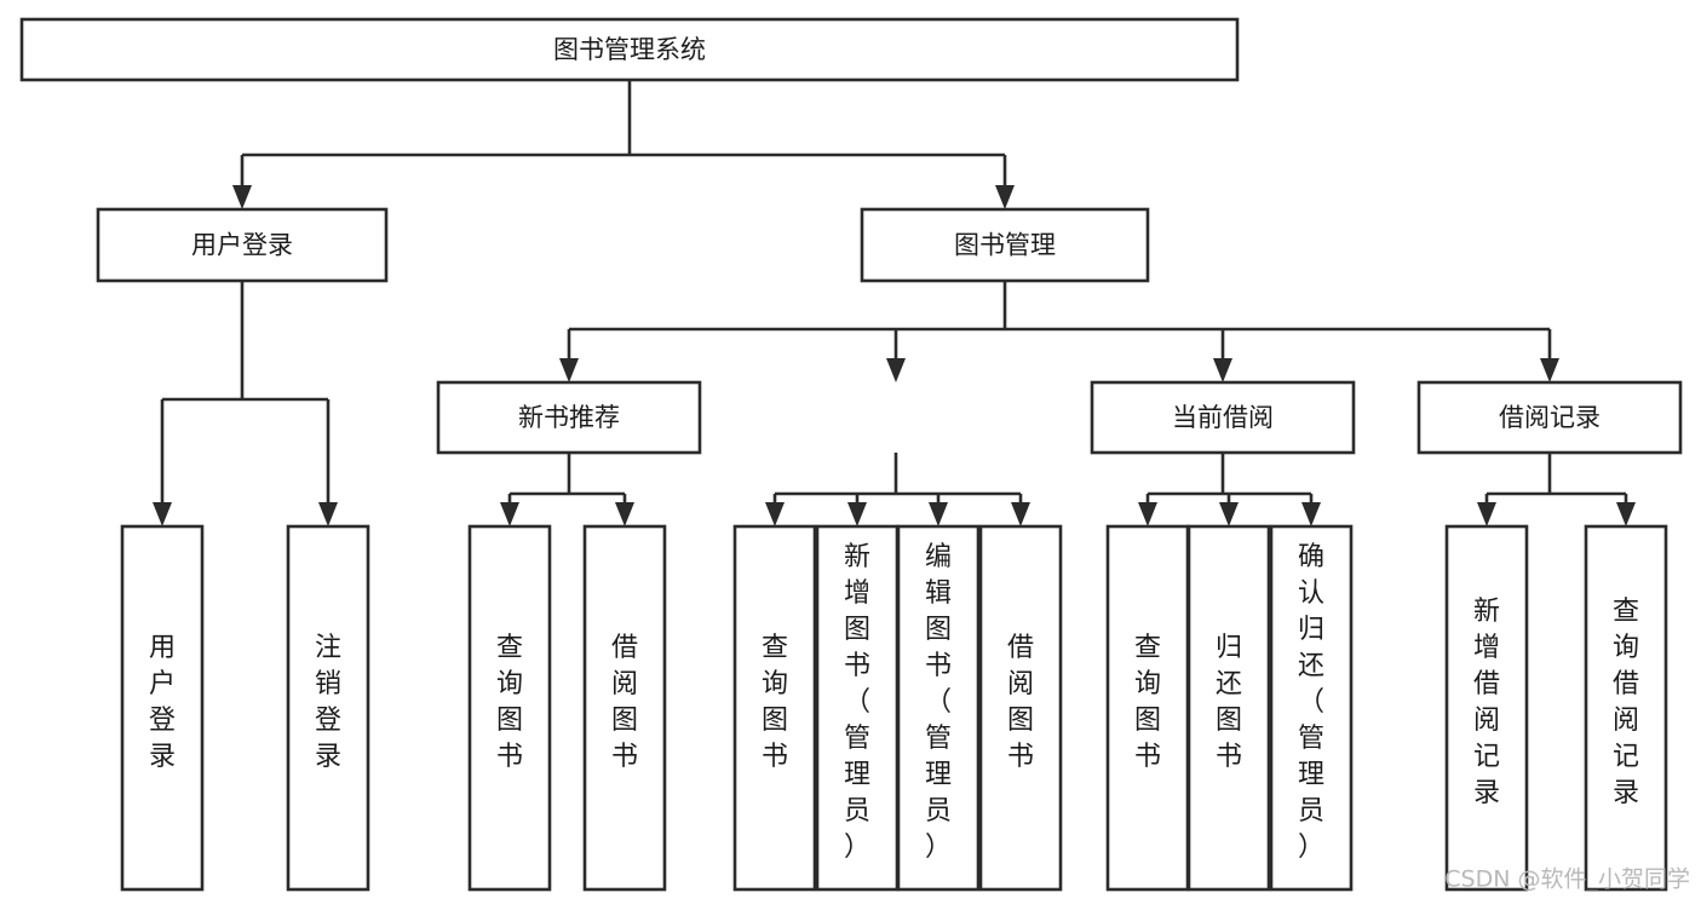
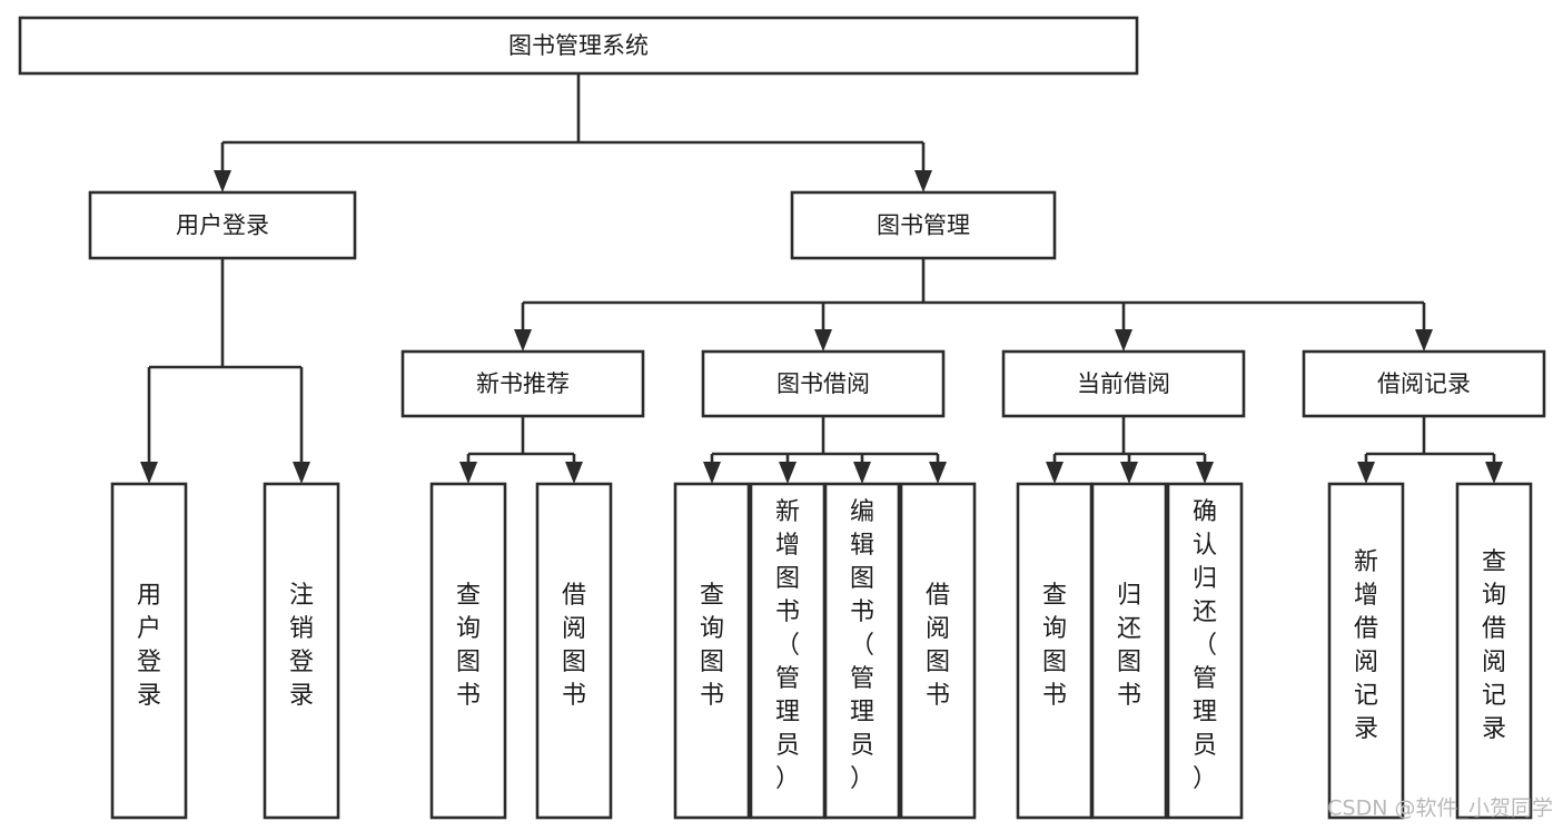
  图书管理系统
  用户登录
  图书管理
  新书推荐
+ 图书借阅
  当前借阅
  借阅记录
  用户登录
  注销登录
  查询图书
  借阅图书
  查询图书
  新增图书（管理员）
  编辑图书（管理员）
  借阅图书
  查询图书
  归还图书
  确认归还（管理员）
  新增借阅记录
  查询借阅记录
  CSDN @软件_小贺同学
